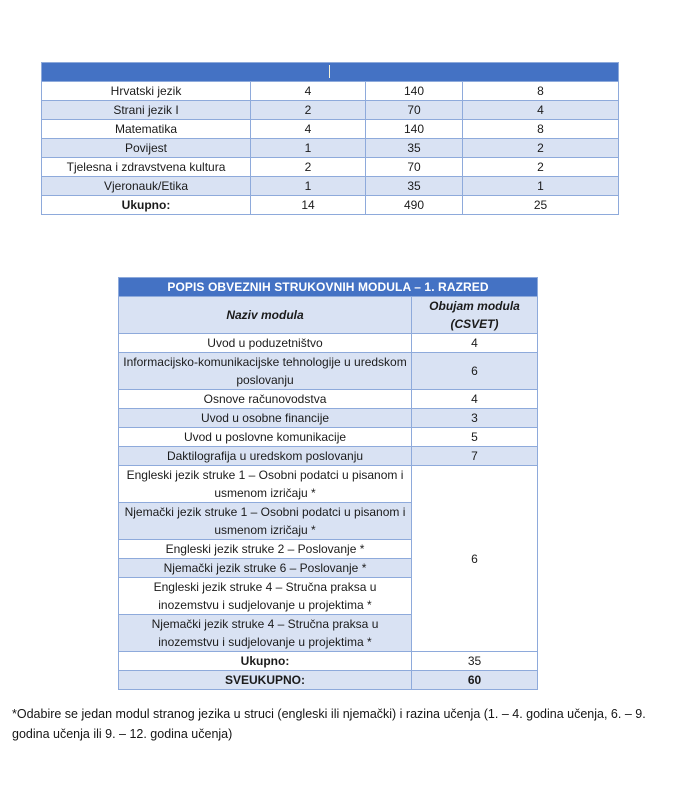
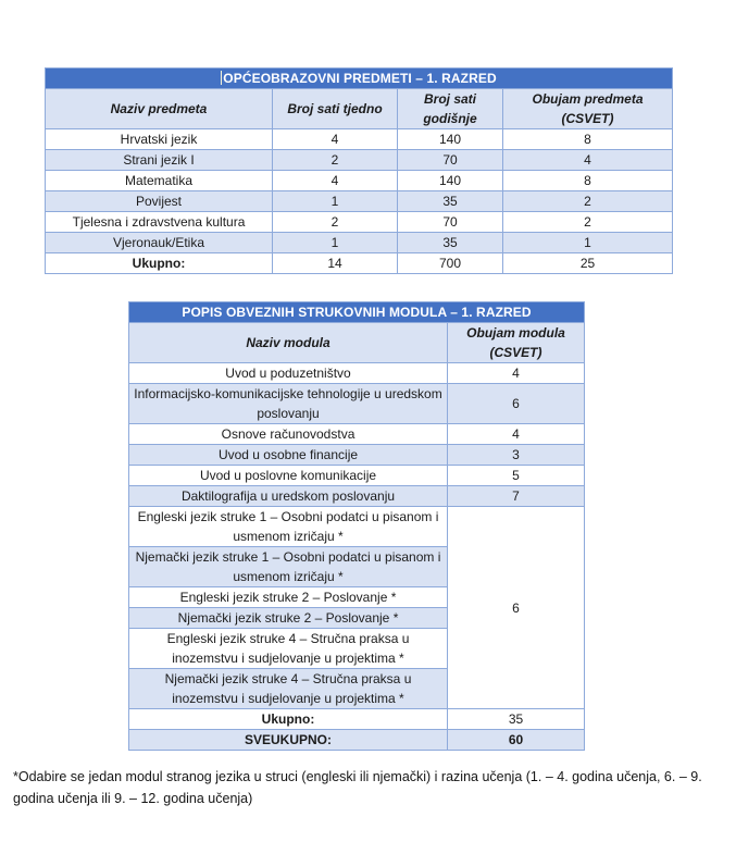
+ OPĆEOBRAZOVNI PREDMETI – 1. RAZRED
+ Naziv predmeta	Broj sati tjedno	Broj sati godišnje	Obujam predmeta (CSVET)
  Hrvatski jezik	4	140	8
  Strani jezik I	2	70	4
  Matematika	4	140	8
  Povijest	1	35	2
  Tjelesna i zdravstvena kultura	2	70	2
  Vjeronauk/Etika	1	35	1
- Ukupno:	14	490	25
+ Ukupno:	14	700	25
  POPIS OBVEZNIH STRUKOVNIH MODULA – 1. RAZRED
  Naziv modula	Obujam modula (CSVET)
  Uvod u poduzetništvo	4
  Informacijsko-komunikacijske tehnologije u uredskom poslovanju	6
  Osnove računovodstva	4
  Uvod u osobne financije	3
  Uvod u poslovne komunikacije	5
  Daktilografija u uredskom poslovanju	7
  Engleski jezik struke 1 – Osobni podatci u pisanom i usmenom izričaju *	6
  Njemački jezik struke 1 – Osobni podatci u pisanom i usmenom izričaju *
  Engleski jezik struke 2 – Poslovanje *
- Njemački jezik struke 6 – Poslovanje *
+ Njemački jezik struke 2 – Poslovanje *
  Engleski jezik struke 4 – Stručna praksa u inozemstvu i sudjelovanje u projektima *
  Njemački jezik struke 4 – Stručna praksa u inozemstvu i sudjelovanje u projektima *
  Ukupno:	35
  SVEUKUPNO:	60
  *Odabire se jedan modul stranog jezika u struci (engleski ili njemački) i razina učenja (1. – 4. godina učenja, 6. – 9. godina učenja ili 9. – 12. godina učenja)
